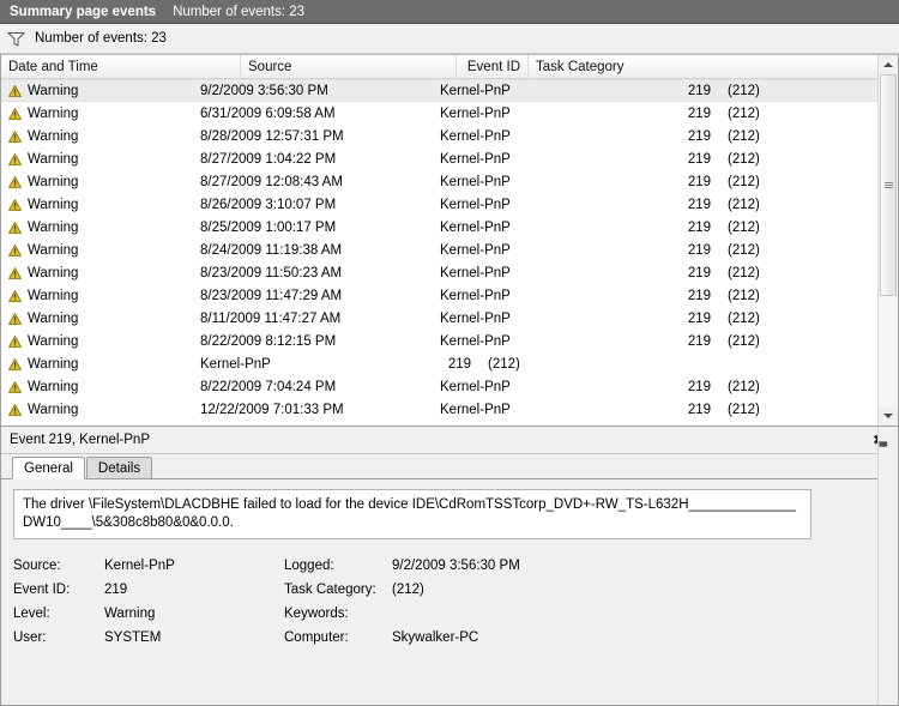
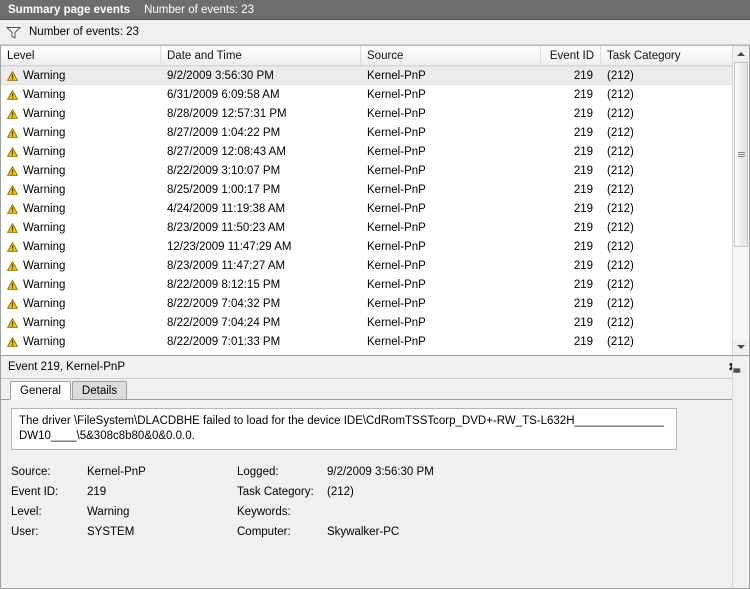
  Summary page events
  Number of events: 23
  Number of events: 23
+ Level
  Date and Time
  Source
  Event ID
  Task Category
  Warning
  9/2/2009 3:56:30 PM
  Kernel-PnP
  219
  (212)
  Warning
  6/31/2009 6:09:58 AM
  Kernel-PnP
  219
  (212)
  Warning
  8/28/2009 12:57:31 PM
  Kernel-PnP
  219
  (212)
  Warning
  8/27/2009 1:04:22 PM
  Kernel-PnP
  219
  (212)
  Warning
  8/27/2009 12:08:43 AM
  Kernel-PnP
  219
  (212)
  Warning
- 8/26/2009 3:10:07 PM
+ 8/22/2009 3:10:07 PM
  Kernel-PnP
  219
  (212)
  Warning
  8/25/2009 1:00:17 PM
  Kernel-PnP
  219
  (212)
  Warning
- 8/24/2009 11:19:38 AM
+ 4/24/2009 11:19:38 AM
  Kernel-PnP
  219
  (212)
  Warning
  8/23/2009 11:50:23 AM
  Kernel-PnP
  219
  (212)
  Warning
- 8/23/2009 11:47:29 AM
+ 12/23/2009 11:47:29 AM
  Kernel-PnP
  219
  (212)
  Warning
- 8/11/2009 11:47:27 AM
+ 8/23/2009 11:47:27 AM
  Kernel-PnP
  219
  (212)
  Warning
  8/22/2009 8:12:15 PM
  Kernel-PnP
  219
  (212)
  Warning
+ 8/22/2009 7:04:32 PM
  Kernel-PnP
  219
  (212)
  Warning
  8/22/2009 7:04:24 PM
  Kernel-PnP
  219
  (212)
  Warning
- 12/22/2009 7:01:33 PM
+ 8/22/2009 7:01:33 PM
  Kernel-PnP
  219
  (212)
  Event 219, Kernel-PnP
  General
  Details
  The driver \FileSystem\DLACDBHE failed to load for the device IDE\CdRomTSSTcorp_DVD+-RW_TS-L632H______________DW10____\5&308c8b80&0&0.0.0.
  Source:
  Kernel-PnP
  Logged:
  9/2/2009 3:56:30 PM
  Event ID:
  219
  Task Category:
  (212)
  Level:
  Warning
  Keywords:
  User:
  SYSTEM
  Computer:
  Skywalker-PC
